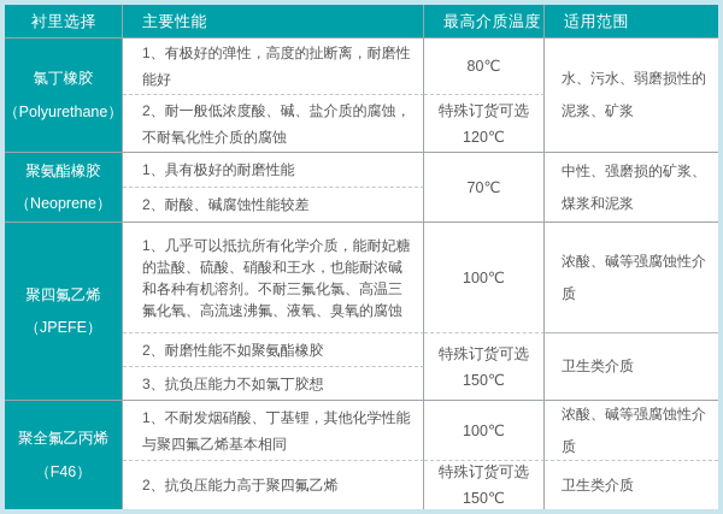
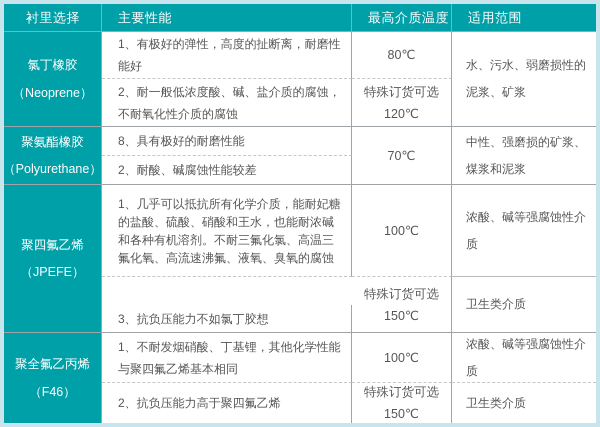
  衬里选择
  主要性能
  最高介质温度
  适用范围
  氯丁橡胶
- （Polyurethane）
+ （Neoprene）
  1、有极好的弹性，高度的扯断离，耐磨性能好
  2、耐一般低浓度酸、碱、盐介质的腐蚀，不耐氧化性介质的腐蚀
  80℃
  特殊订货可选
  120℃
  水、污水、弱磨损性的泥浆、矿浆
  聚氨酯橡胶
- （Neoprene）
+ （Polyurethane）
- 1、具有极好的耐磨性能
+ 8、具有极好的耐磨性能
  2、耐酸、碱腐蚀性能较差
  70℃
  中性、强磨损的矿浆、煤浆和泥浆
  聚四氟乙烯
  （JPEFE）
  1、几乎可以抵抗所有化学介质，能耐妃糖的盐酸、硫酸、硝酸和王水，也能耐浓碱和各种有机溶剂。不耐三氟化氯、高温三氟化氧、高流速沸氟、液氧、臭氧的腐蚀
- 2、耐磨性能不如聚氨酯橡胶
  3、抗负压能力不如氯丁胶想
  100℃
  特殊订货可选
  150℃
  浓酸、碱等强腐蚀性介质
  卫生类介质
  聚全氟乙丙烯
  （F46）
  1、不耐发烟硝酸、丁基锂，其他化学性能与聚四氟乙烯基本相同
  2、抗负压能力高于聚四氟乙烯
  100℃
  特殊订货可选
  150℃
  浓酸、碱等强腐蚀性介质
  卫生类介质
